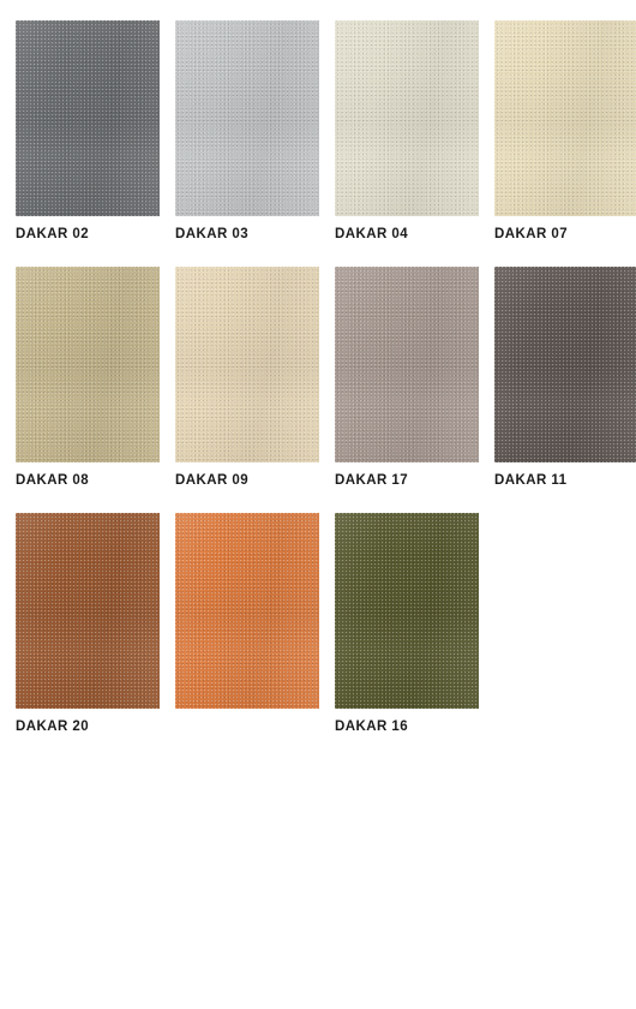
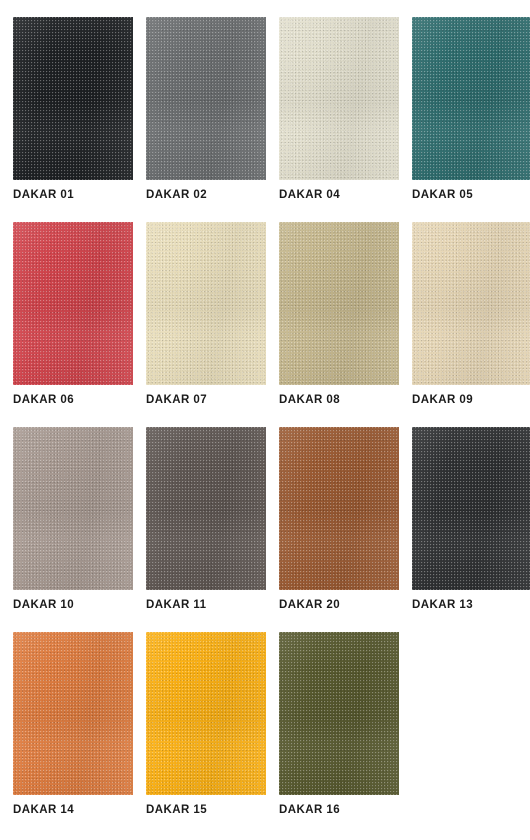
+ DAKAR 01
  DAKAR 02
- DAKAR 03
  DAKAR 04
+ DAKAR 05
+ DAKAR 06
  DAKAR 07
  DAKAR 08
  DAKAR 09
- DAKAR 17
+ DAKAR 10
  DAKAR 11
  DAKAR 20
+ DAKAR 13
+ DAKAR 14
+ DAKAR 15
  DAKAR 16
